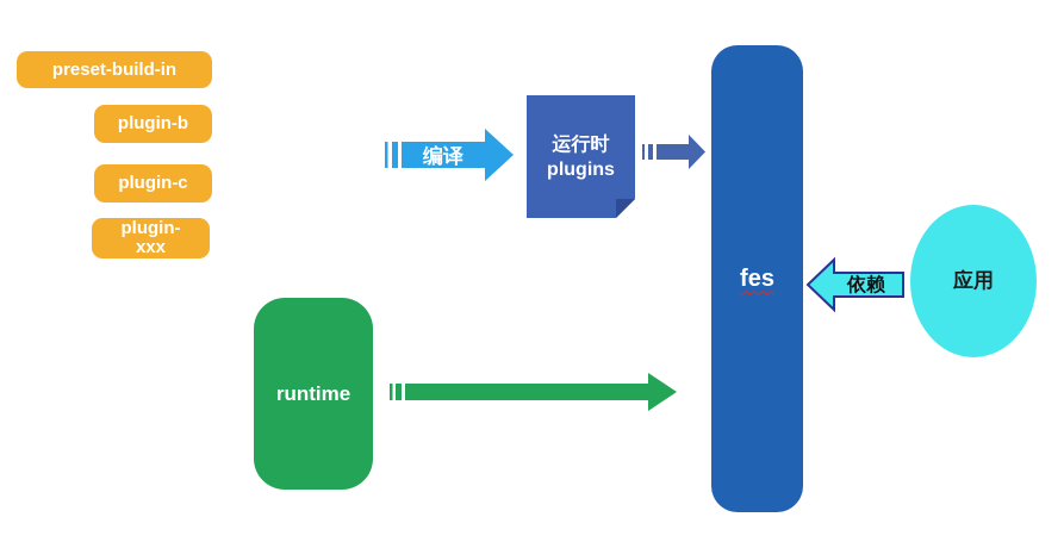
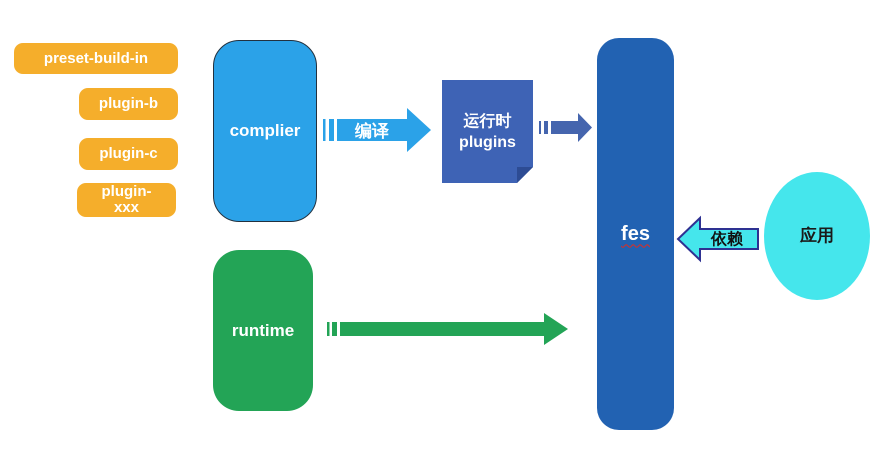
  preset-build-in
  plugin-b
  plugin-c
  plugin-
  xxx
+ complier
  编译
  运行时
  plugins
  fes
  runtime
  依赖
  应用
